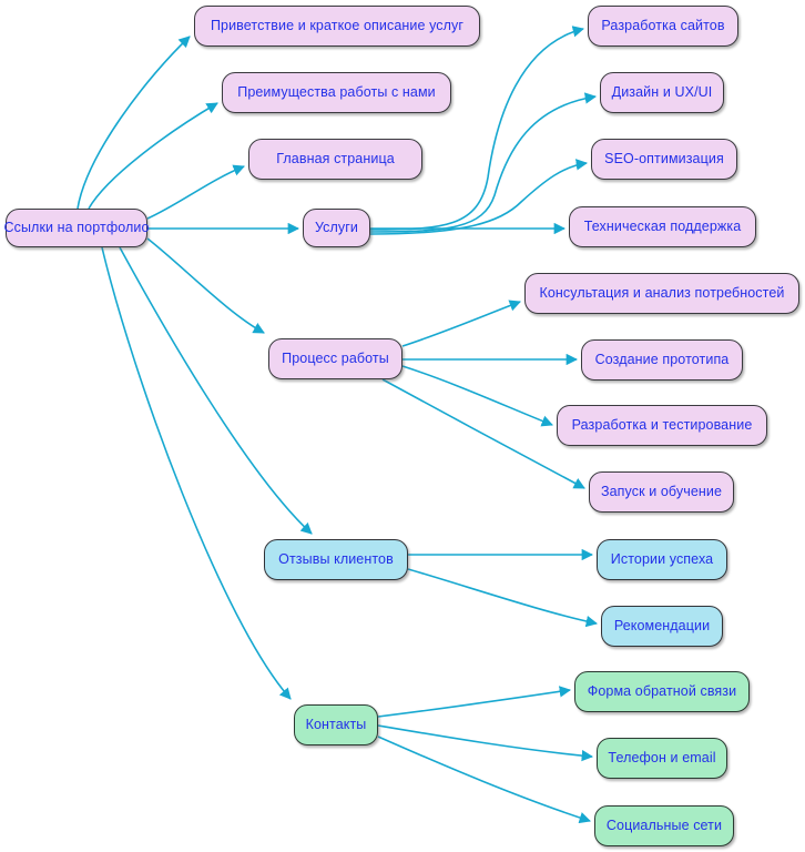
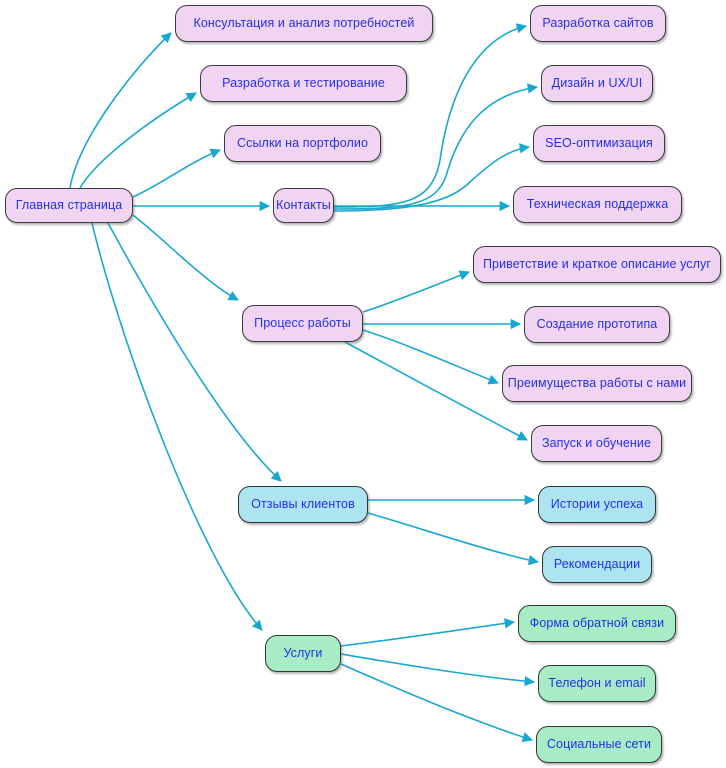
- Ссылки на портфолио
+ Главная страница
- Приветствие и краткое описание услуг
+ Консультация и анализ потребностей
- Преимущества работы с нами
+ Разработка и тестирование
- Главная страница
+ Ссылки на портфолио
- Услуги
+ Контакты
  Разработка сайтов
  Дизайн и UX/UI
  SEO-оптимизация
  Техническая поддержка
  Процесс работы
- Консультация и анализ потребностей
+ Приветствие и краткое описание услуг
  Создание прототипа
- Разработка и тестирование
+ Преимущества работы с нами
  Запуск и обучение
  Отзывы клиентов
  Истории успеха
  Рекомендации
- Контакты
+ Услуги
  Форма обратной связи
  Телефон и email
  Социальные сети
